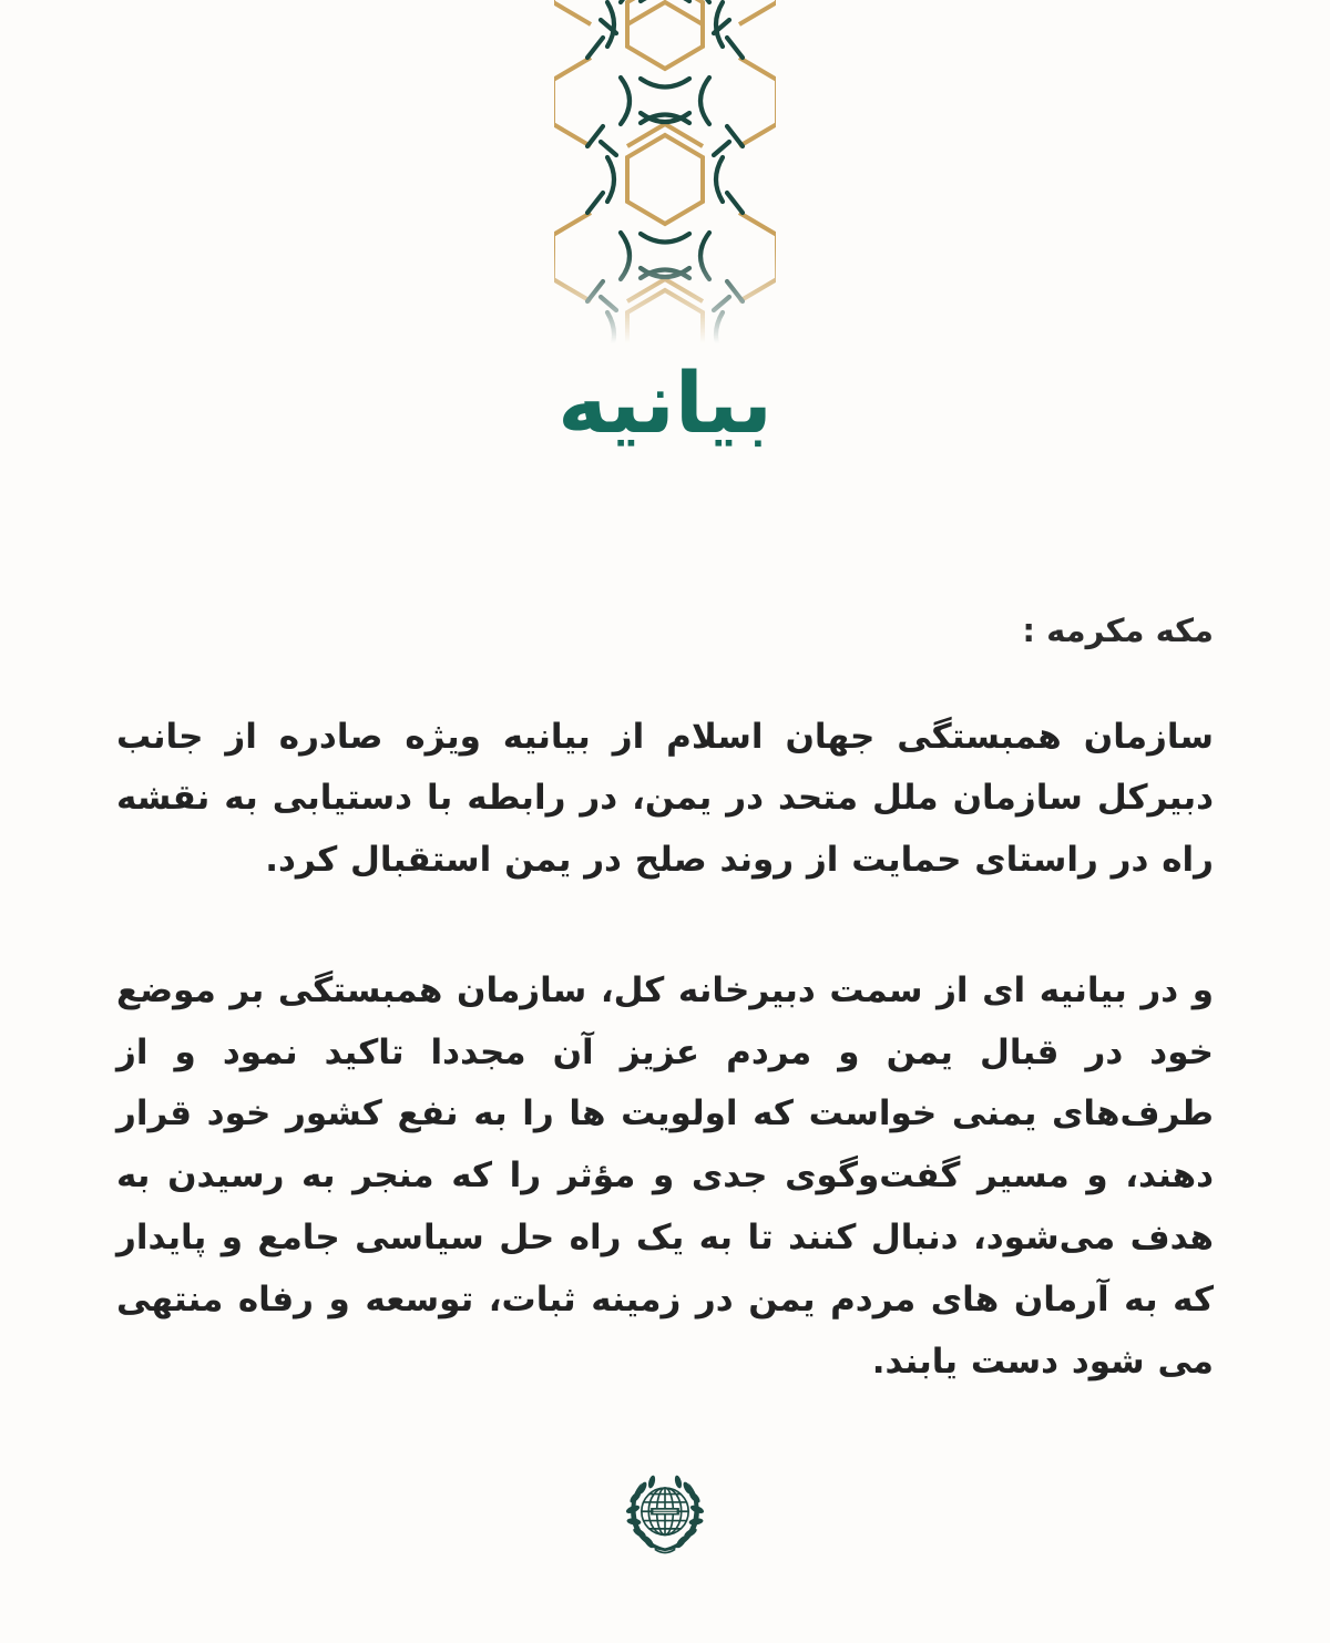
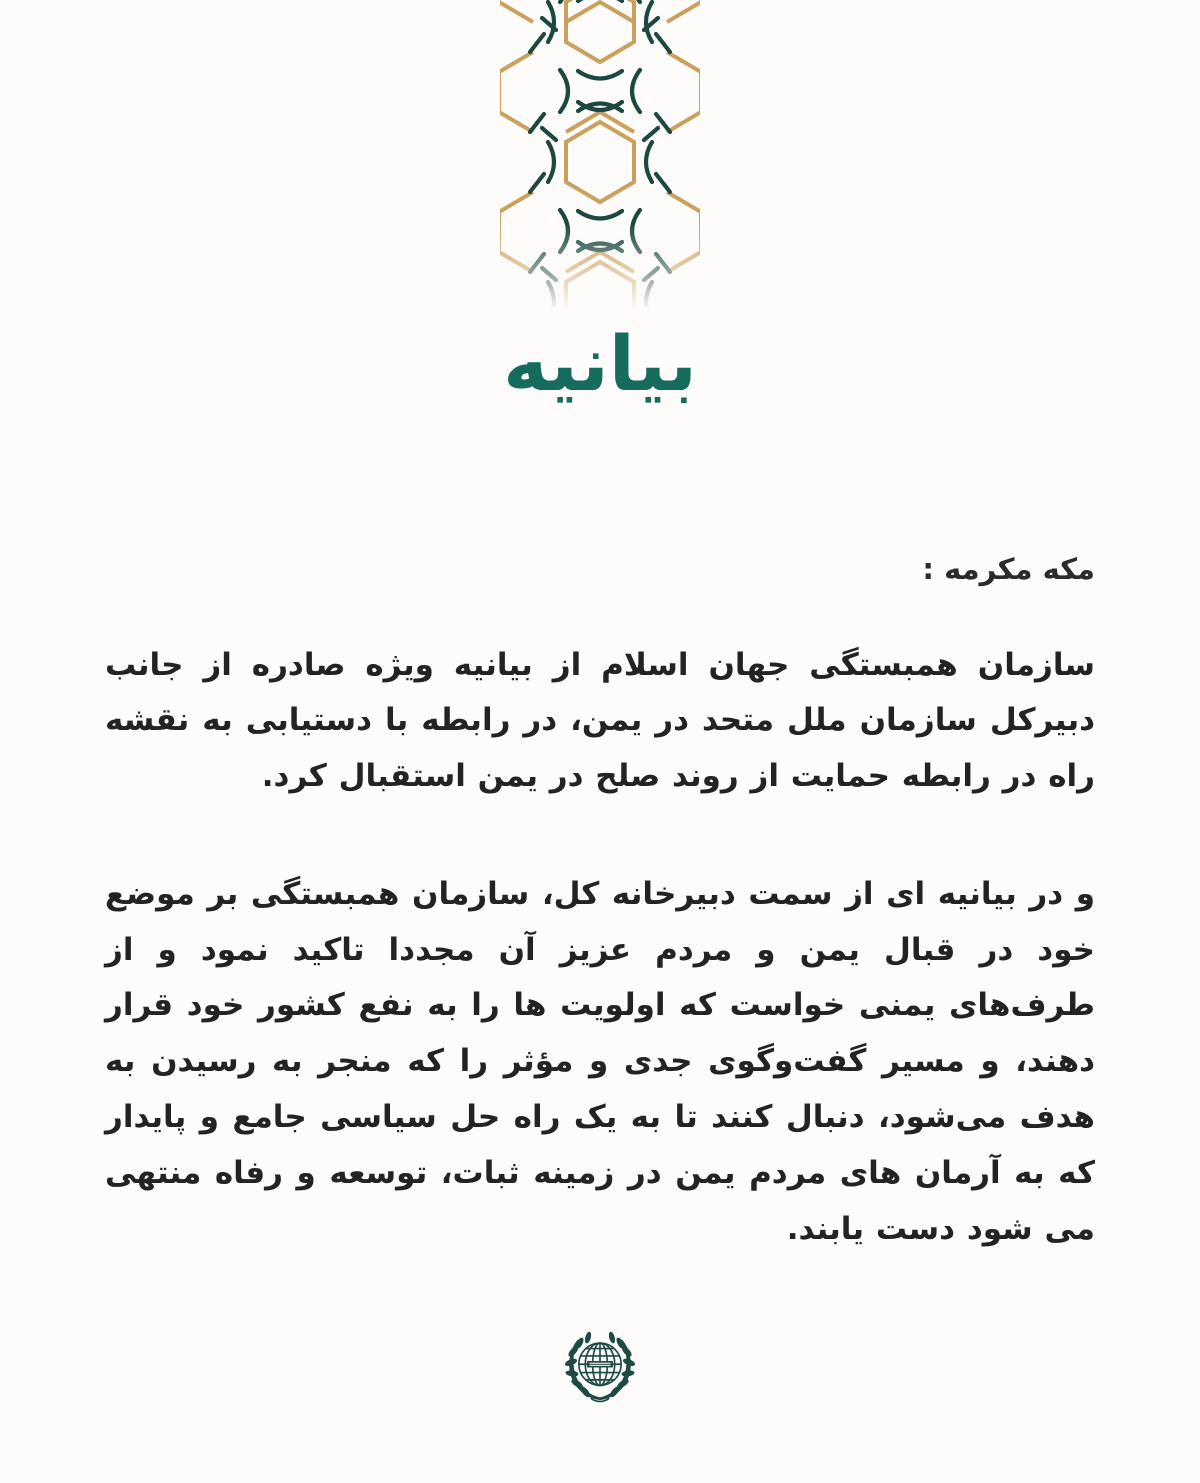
  بیانیه
  مکه مکرمه :
- سازمان همبستگی جهان اسلام از بیانیه ویژه صادره از جانب دبیرکل سازمان ملل متحد در یمن، در رابطه با دستیابی به نقشه راه در راستای حمایت از روند صلح در یمن استقبال کرد.
+ سازمان همبستگی جهان اسلام از بیانیه ویژه صادره از جانب دبیرکل سازمان ملل متحد در یمن، در رابطه با دستیابی به نقشه راه در رابطه حمایت از روند صلح در یمن استقبال کرد.
  و در بیانیه ای از سمت دبیرخانه کل، سازمان همبستگی بر موضع خود در قبال یمن و مردم عزیز آن مجددا تاکید نمود و از طرف‌های یمنی خواست که اولویت ها را به نفع کشور خود قرار دهند، و مسیر گفت‌وگوی جدی و مؤثر را که منجر به رسیدن به هدف می‌شود، دنبال کنند تا به یک راه حل سیاسی جامع و پایدار که به آرمان های مردم یمن در زمینه ثبات، توسعه و رفاه منتهی می شود دست یابند.
